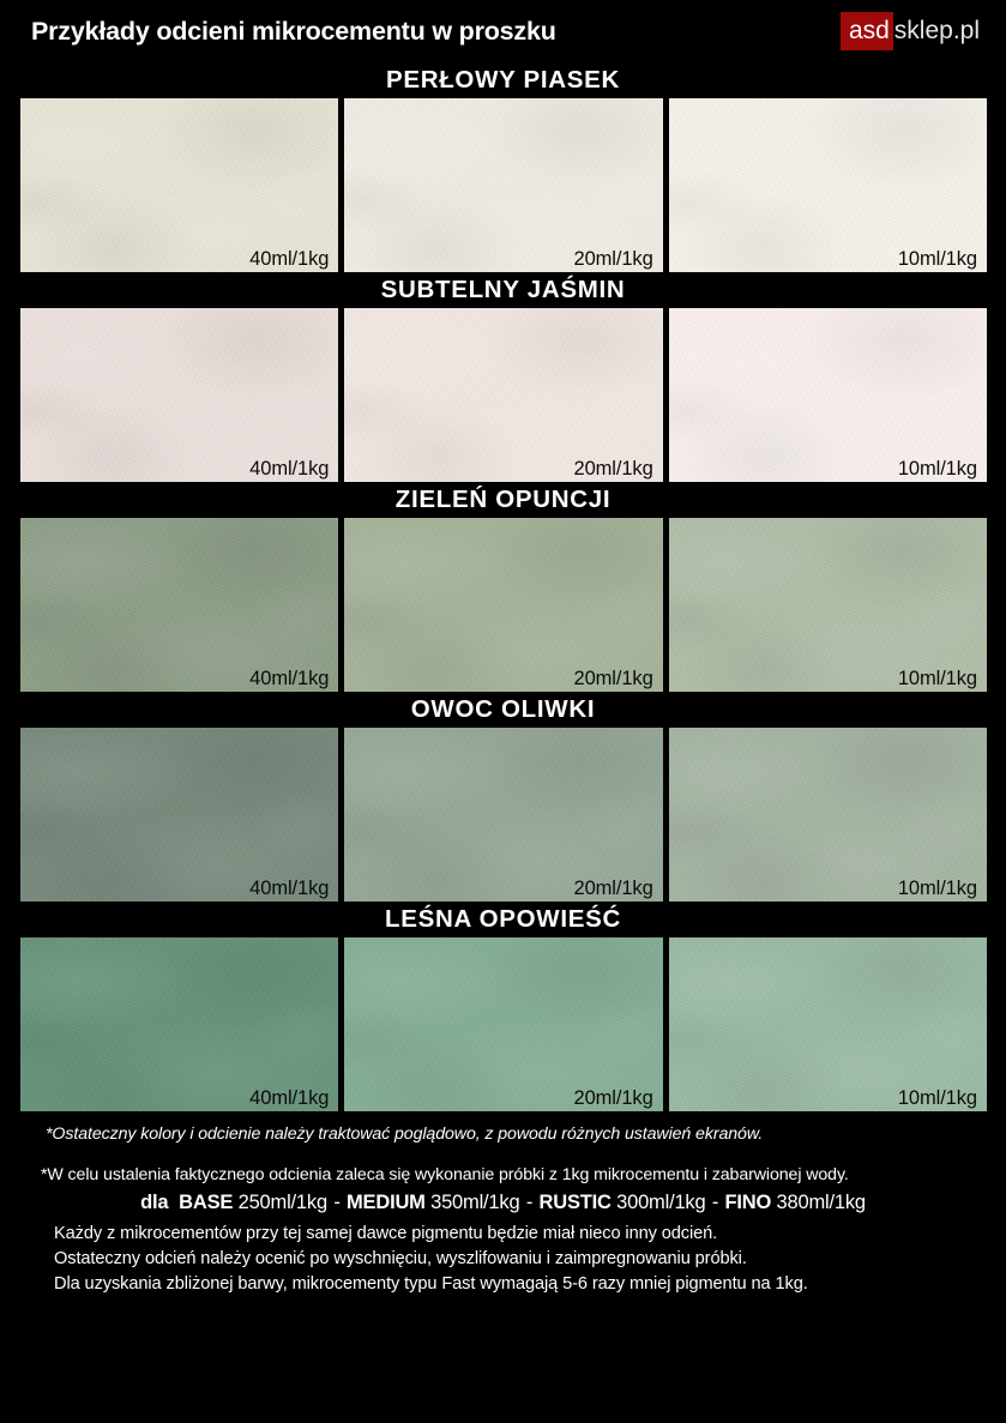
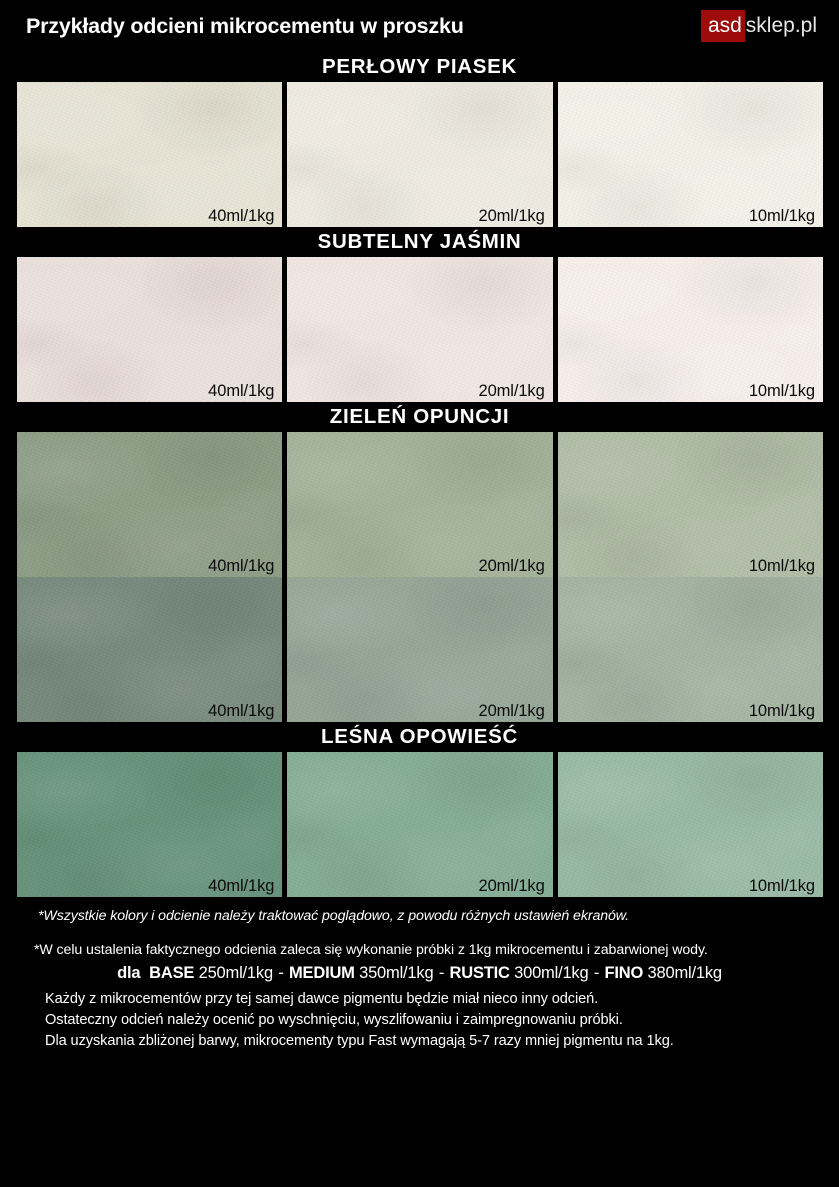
  Przykłady odcieni mikrocementu w proszku
  asd
  sklep.pl
  PERŁOWY PIASEK
  40ml/1kg
  20ml/1kg
  10ml/1kg
  SUBTELNY JAŚMIN
  40ml/1kg
  20ml/1kg
  10ml/1kg
  ZIELEŃ OPUNCJI
  40ml/1kg
  20ml/1kg
  10ml/1kg
- OWOC OLIWKI
  40ml/1kg
  20ml/1kg
  10ml/1kg
  LEŚNA OPOWIEŚĆ
  40ml/1kg
  20ml/1kg
  10ml/1kg
- *Ostateczny kolory i odcienie należy traktować poglądowo, z powodu różnych ustawień ekranów.
+ *Wszystkie kolory i odcienie należy traktować poglądowo, z powodu różnych ustawień ekranów.
  *W celu ustalenia faktycznego odcienia zaleca się wykonanie próbki z 1kg mikrocementu i zabarwionej wody.
  dla BASE 250ml/1kg - MEDIUM 350ml/1kg - RUSTIC 300ml/1kg - FINO 380ml/1kg
  Każdy z mikrocementów przy tej samej dawce pigmentu będzie miał nieco inny odcień.
  Ostateczny odcień należy ocenić po wyschnięciu, wyszlifowaniu i zaimpregnowaniu próbki.
- Dla uzyskania zbliżonej barwy, mikrocementy typu Fast wymagają 5-6 razy mniej pigmentu na 1kg.
+ Dla uzyskania zbliżonej barwy, mikrocementy typu Fast wymagają 5-7 razy mniej pigmentu na 1kg.
